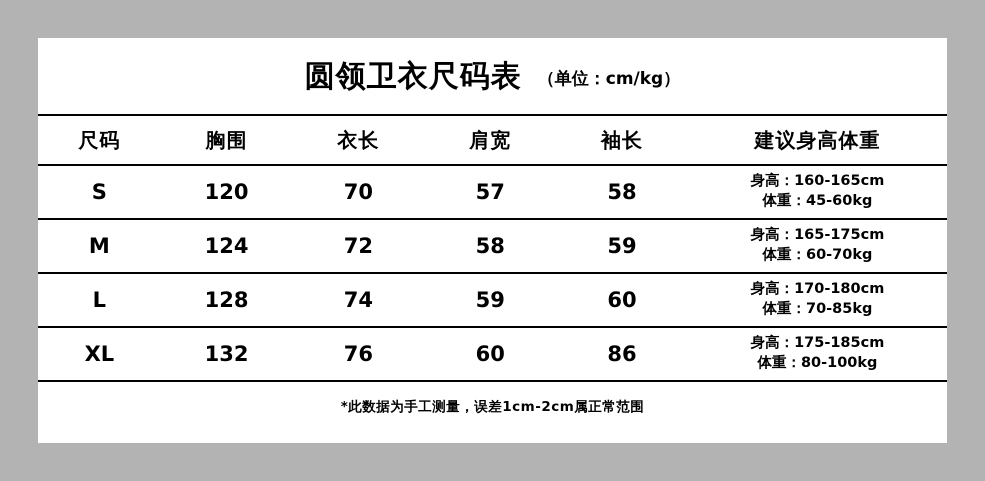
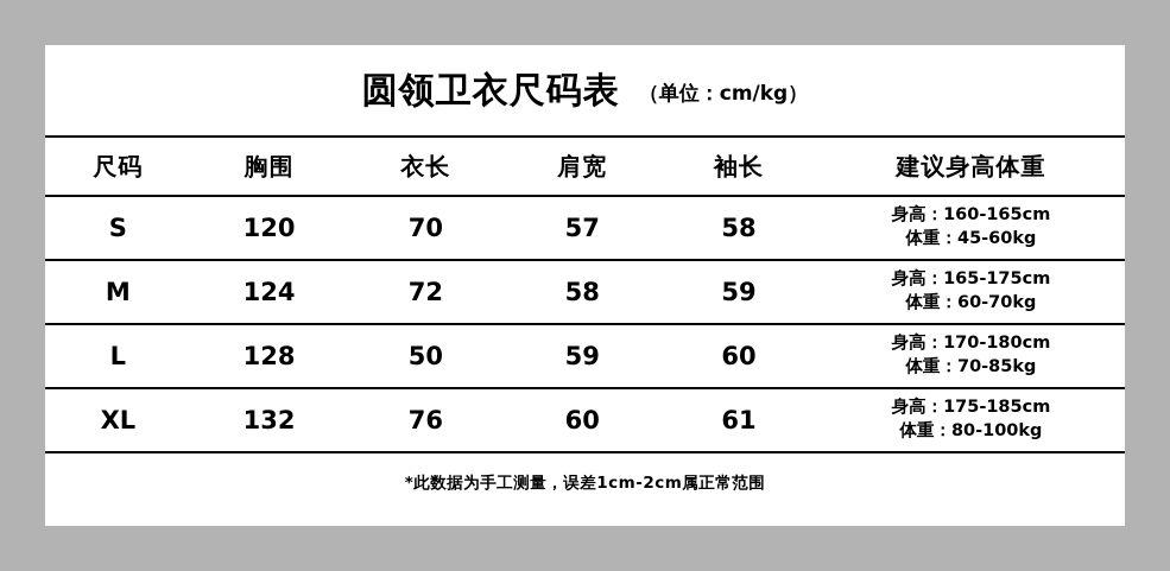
  圆领卫衣尺码表
  （单位：cm/kg）
  尺码	胸围	衣长	肩宽	袖长	建议身高体重
  S	120	70	57	58	身高：160-165cm 体重：45-60kg
  M	124	72	58	59	身高：165-175cm 体重：60-70kg
- L	128	74	59	60	身高：170-180cm 体重：70-85kg
+ L	128	50	59	60	身高：170-180cm 体重：70-85kg
- XL	132	76	60	86	身高：175-185cm 体重：80-100kg
+ XL	132	76	60	61	身高：175-185cm 体重：80-100kg
  *此数据为手工测量，误差1cm-2cm属正常范围
